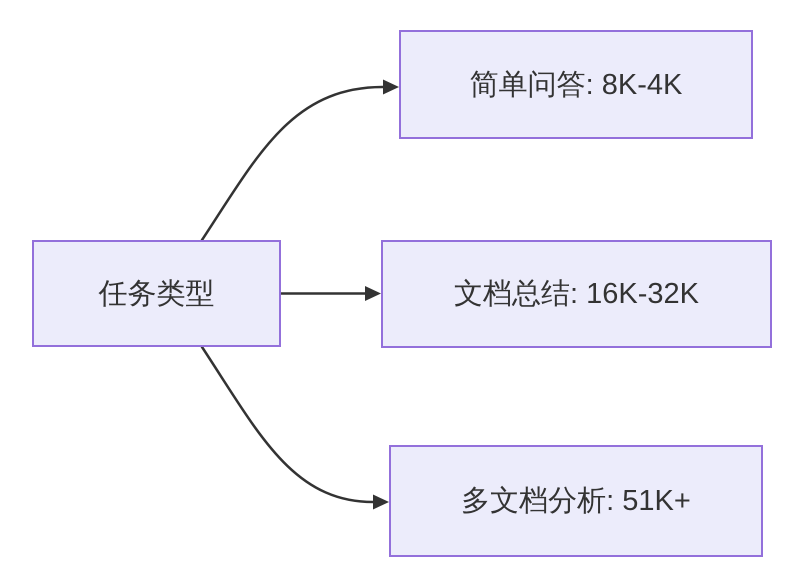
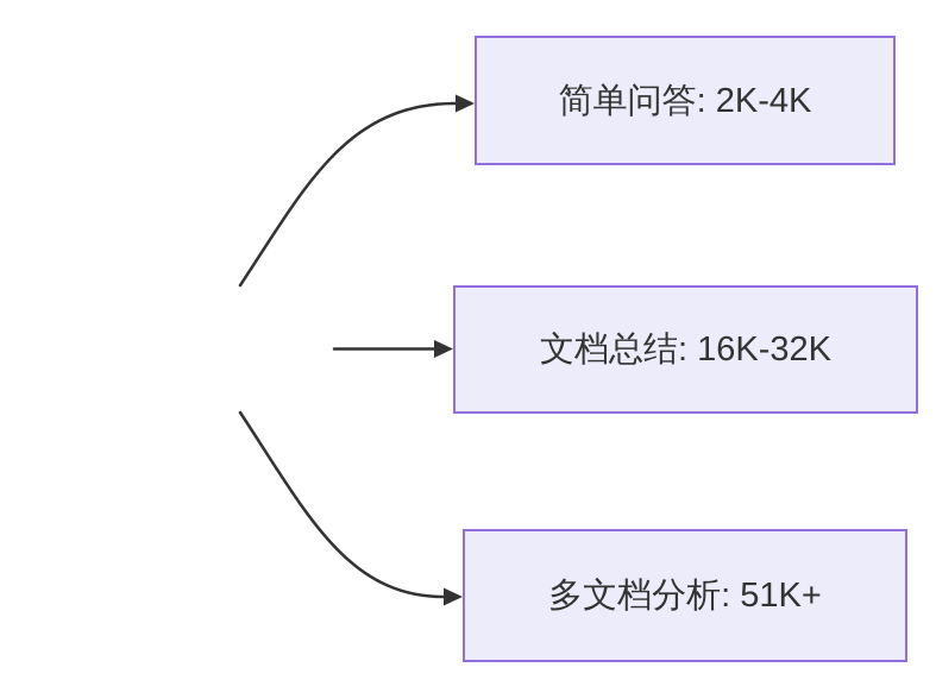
- 任务类型
- 简单问答: 8K-4K
+ 简单问答: 2K-4K
  文档总结: 16K-32K
  多文档分析: 51K+
